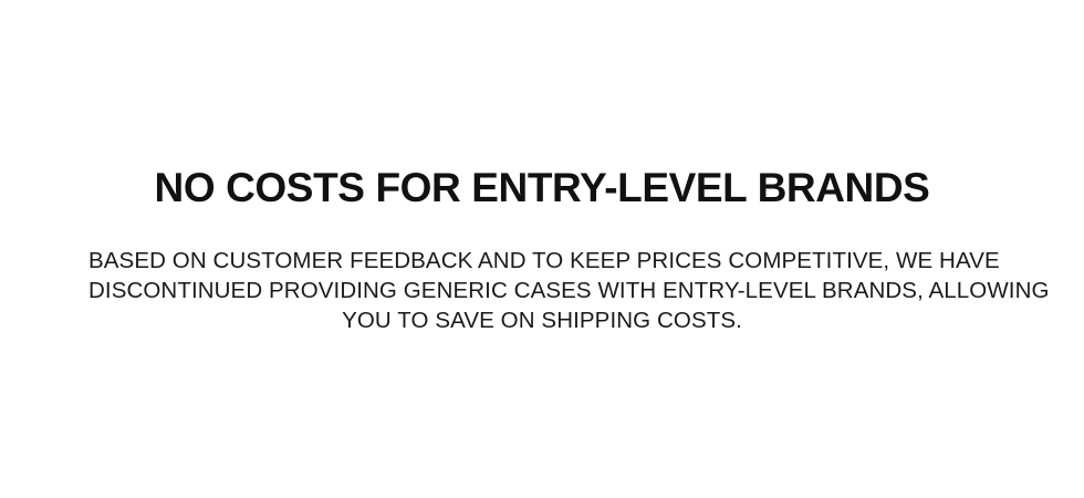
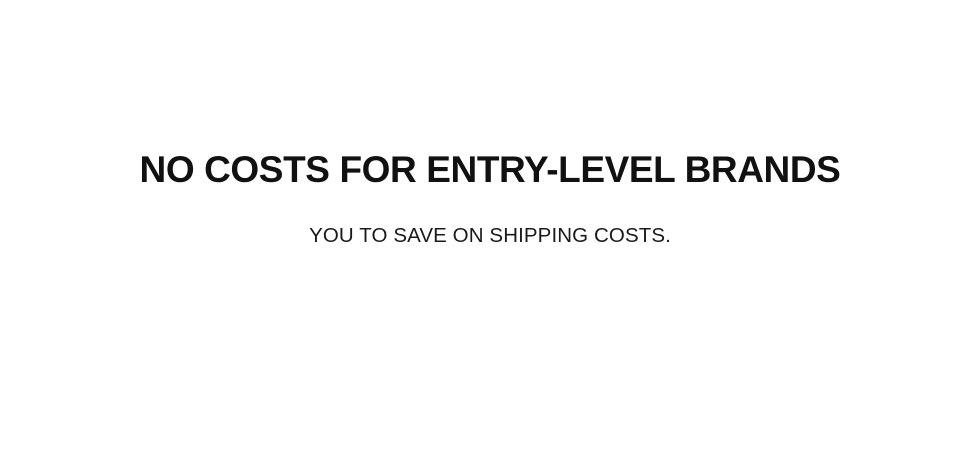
  NO COSTS FOR ENTRY-LEVEL BRANDS
- BASED ON CUSTOMER FEEDBACK AND TO KEEP PRICES COMPETITIVE, WE HAVE
- DISCONTINUED PROVIDING GENERIC CASES WITH ENTRY-LEVEL BRANDS, ALLOWING
  YOU TO SAVE ON SHIPPING COSTS.
